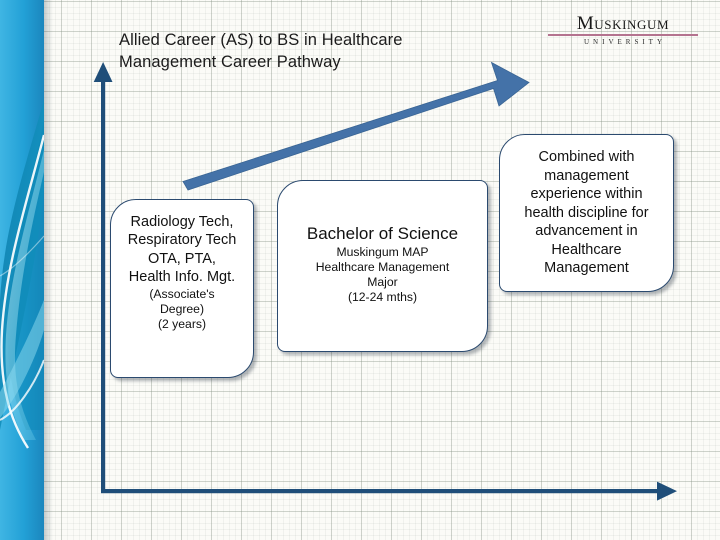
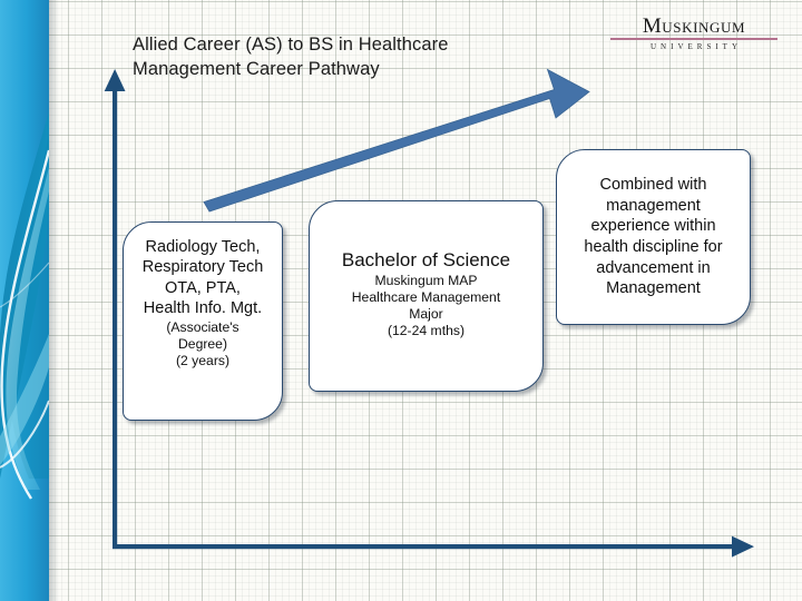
  Allied Career (AS) to BS in Healthcare
  Management Career Pathway
  Muskingum
  UNIVERSITY
  Radiology Tech,
  Respiratory Tech
  OTA, PTA,
  Health Info. Mgt.
  (Associate's
  Degree)
  (2 years)
  Bachelor of Science
  Muskingum MAP
  Healthcare Management
  Major
  (12-24 mths)
  Combined with
  management
  experience within
  health discipline for
  advancement in
- Healthcare
  Management
